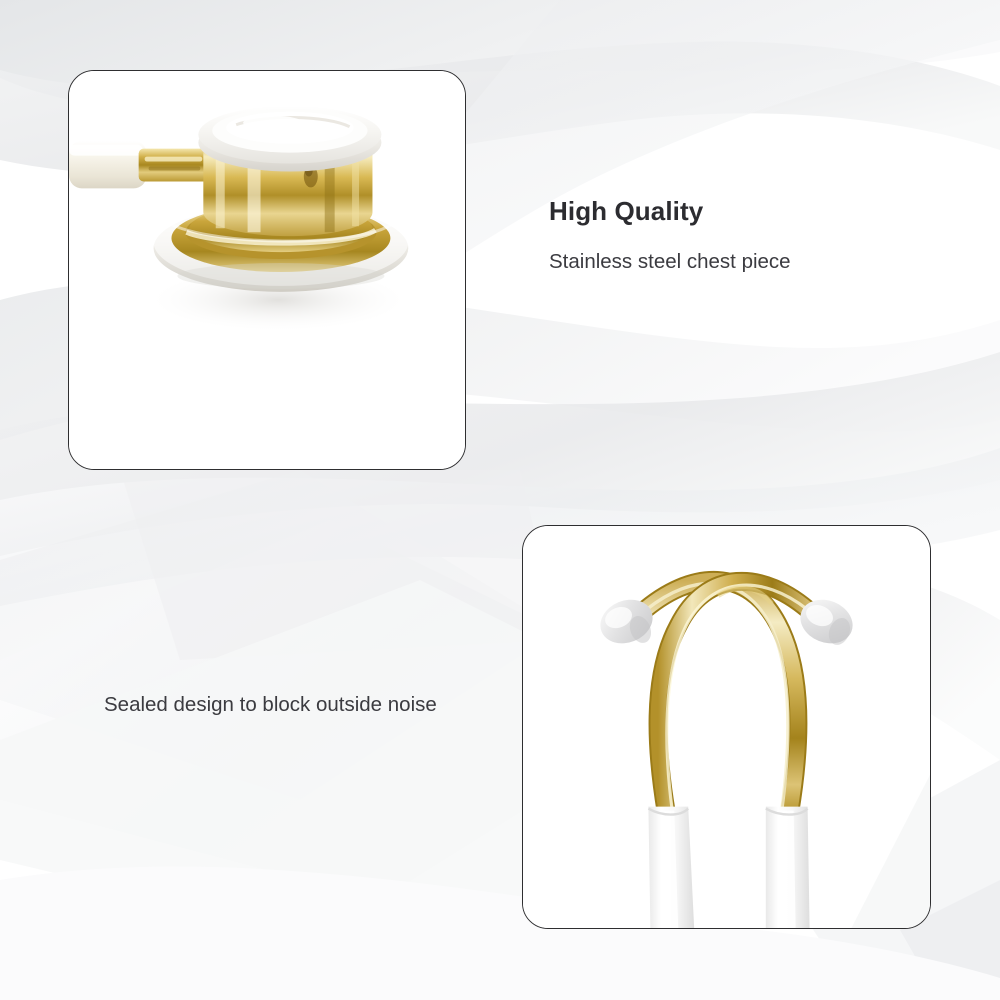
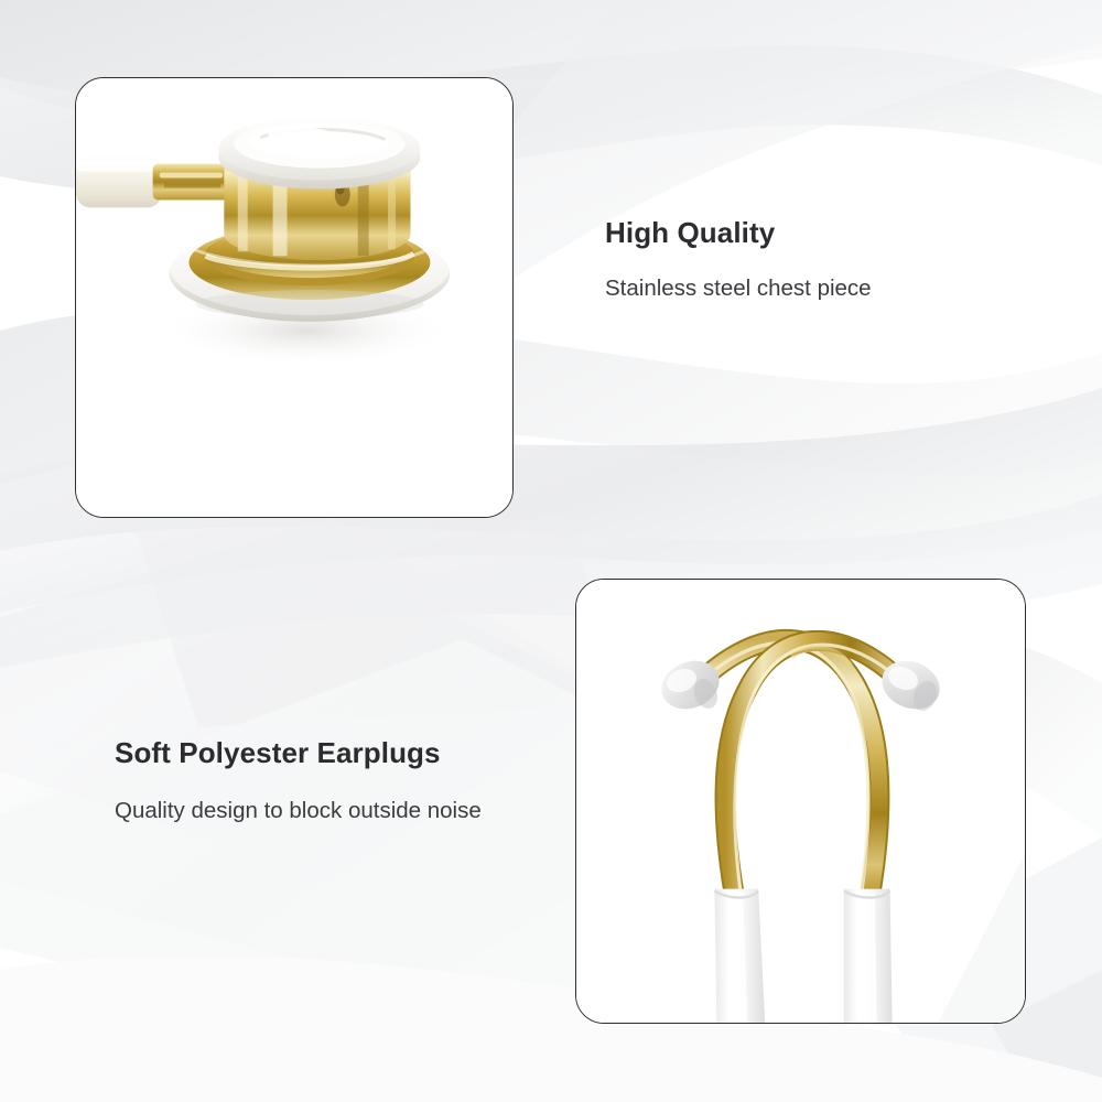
  High Quality
  Stainless steel chest piece
+ Soft Polyester Earplugs
- Sealed design to block outside noise
+ Quality design to block outside noise
